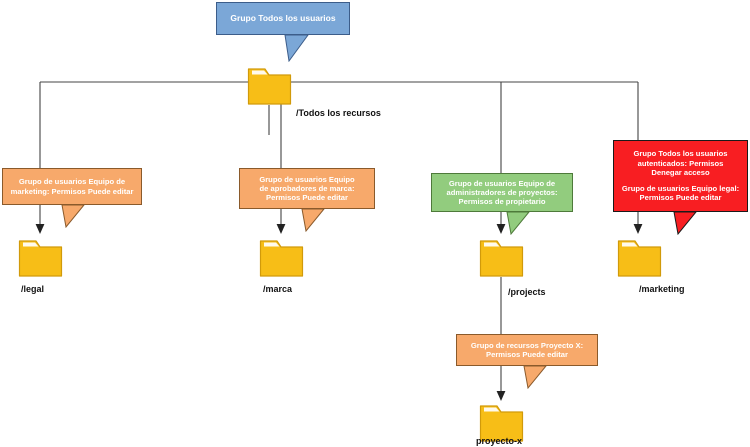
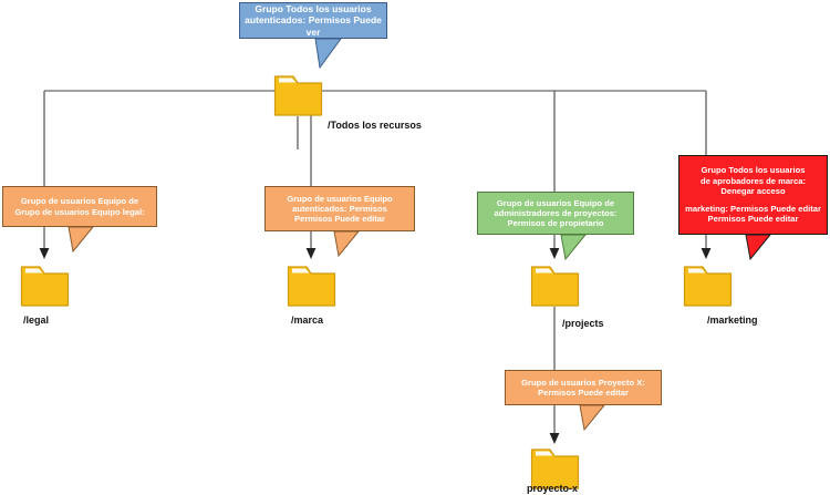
  Grupo Todos los usuarios
+ autenticados: Permisos Puede ver
  /Todos los recursos
  Grupo de usuarios Equipo de
- marketing: Permisos Puede editar
+ Grupo de usuarios Equipo legal:
  /legal
  Grupo de usuarios Equipo
- de aprobadores de marca:
+ autenticados: Permisos
  Permisos Puede editar
  /marca
  Grupo de usuarios Equipo de
  administradores de proyectos:
  Permisos de propietario
  /projects
  Grupo Todos los usuarios
- autenticados: Permisos
+ de aprobadores de marca:
  Denegar acceso
- Grupo de usuarios Equipo legal:
+ marketing: Permisos Puede editar
  Permisos Puede editar
  /marketing
- Grupo de recursos Proyecto X:
+ Grupo de usuarios Proyecto X:
  Permisos Puede editar
  proyecto-x
